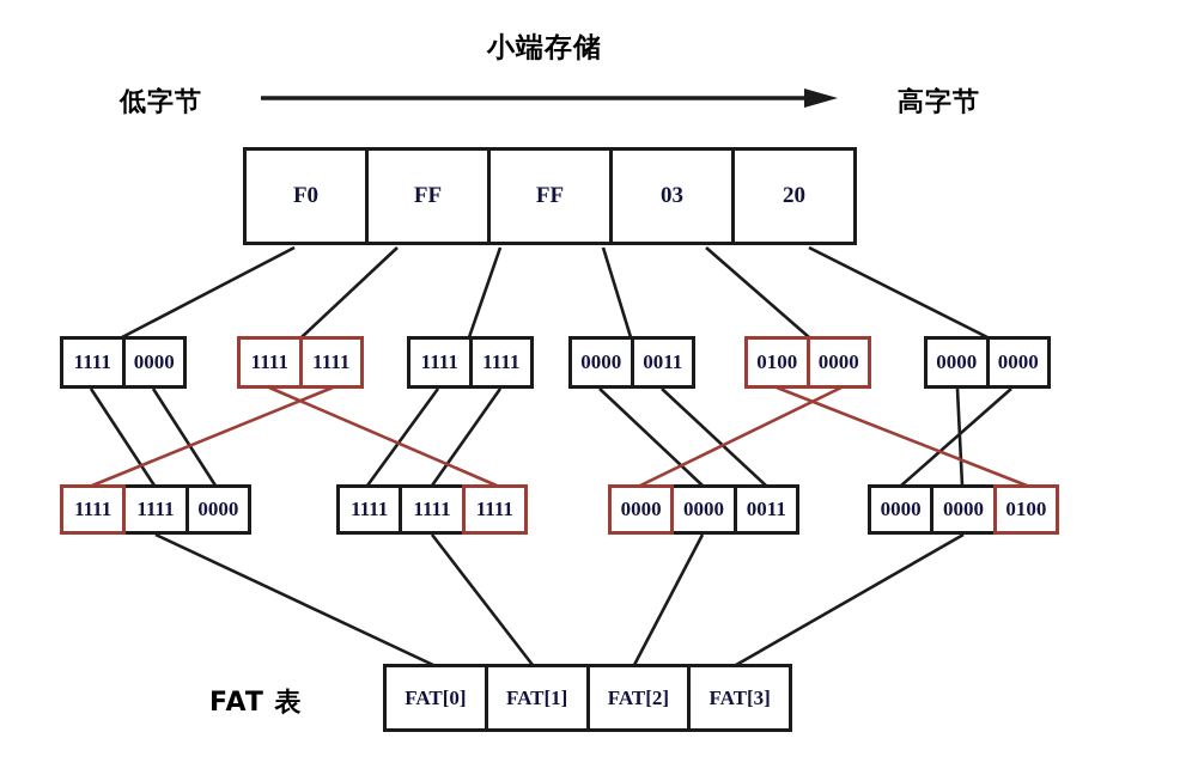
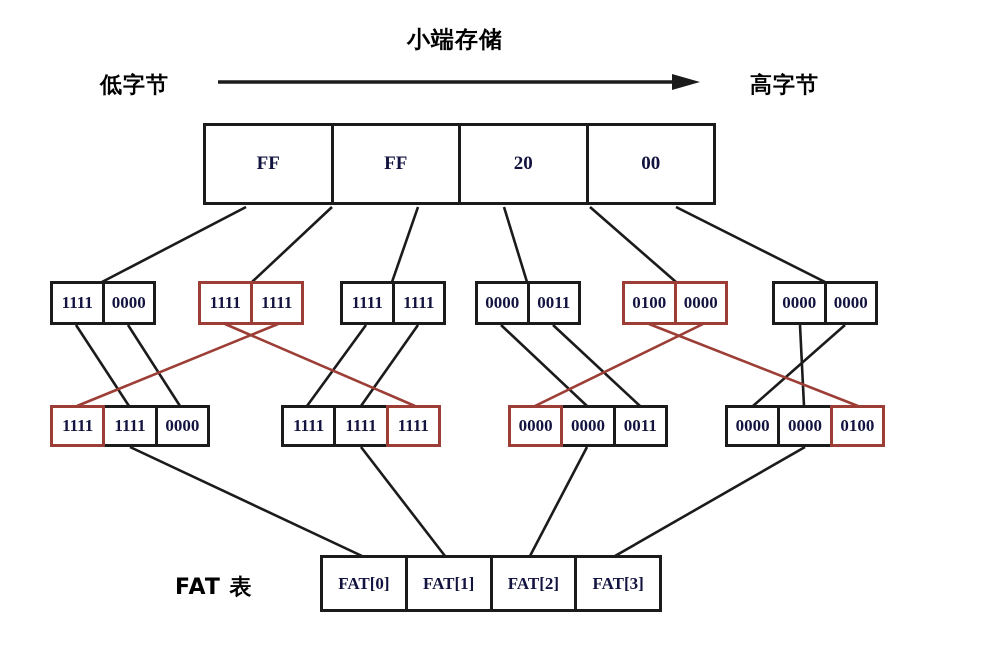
  小端存储
  低字节
  高字节
  FAT 表
- F0
  FF
  FF
- 03
  20
+ 00
  1111
  0000
  1111
  1111
  1111
  1111
  0000
  0011
  0100
  0000
  0000
  0000
  1111
  1111
  0000
  1111
  1111
  1111
  0000
  0000
  0011
  0000
  0000
  0100
  FAT[0]
  FAT[1]
  FAT[2]
  FAT[3]
